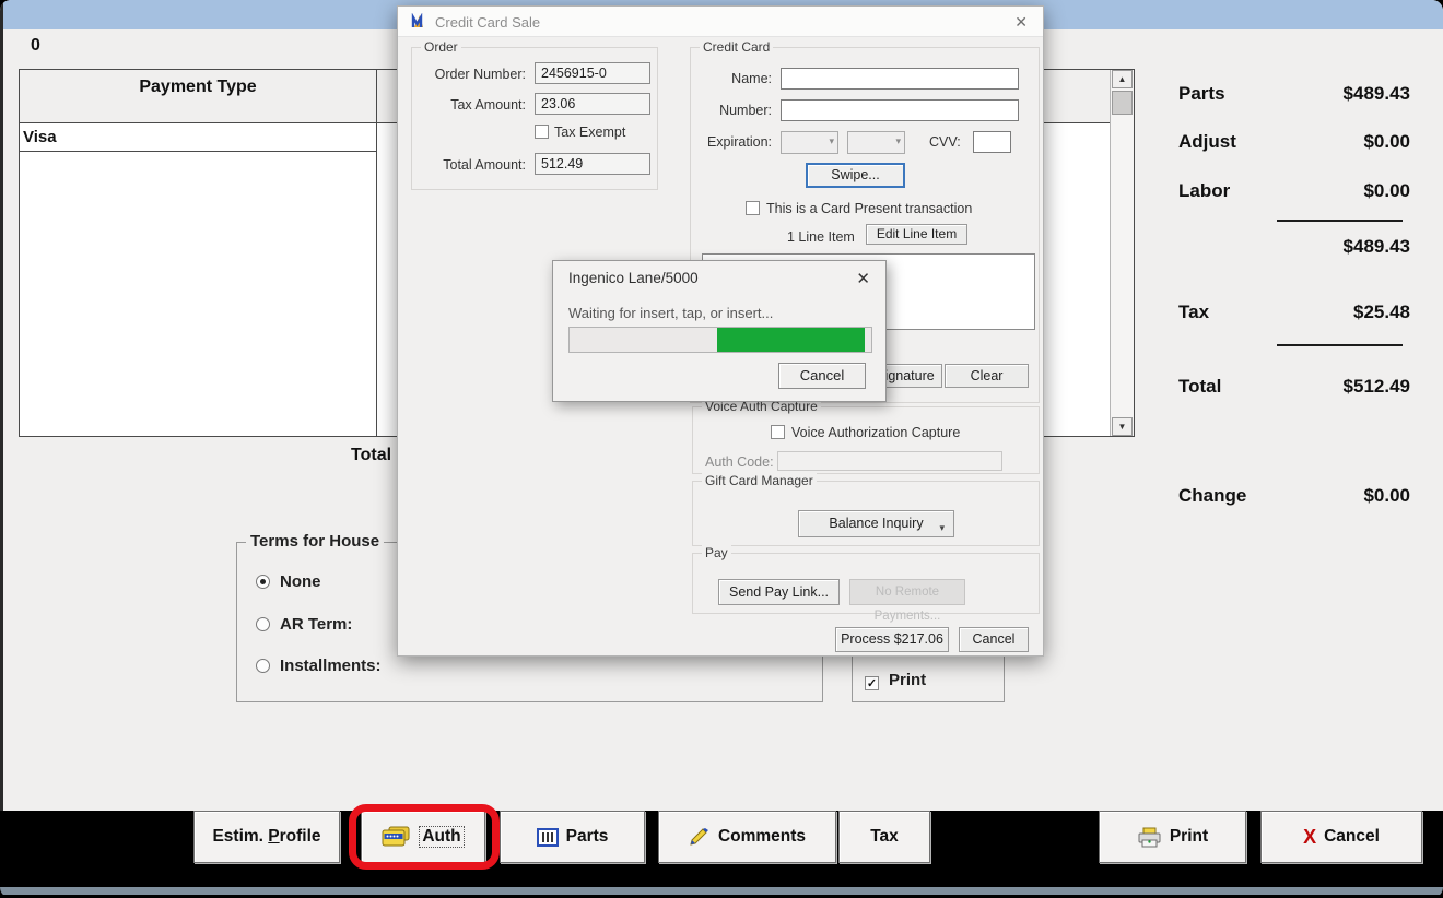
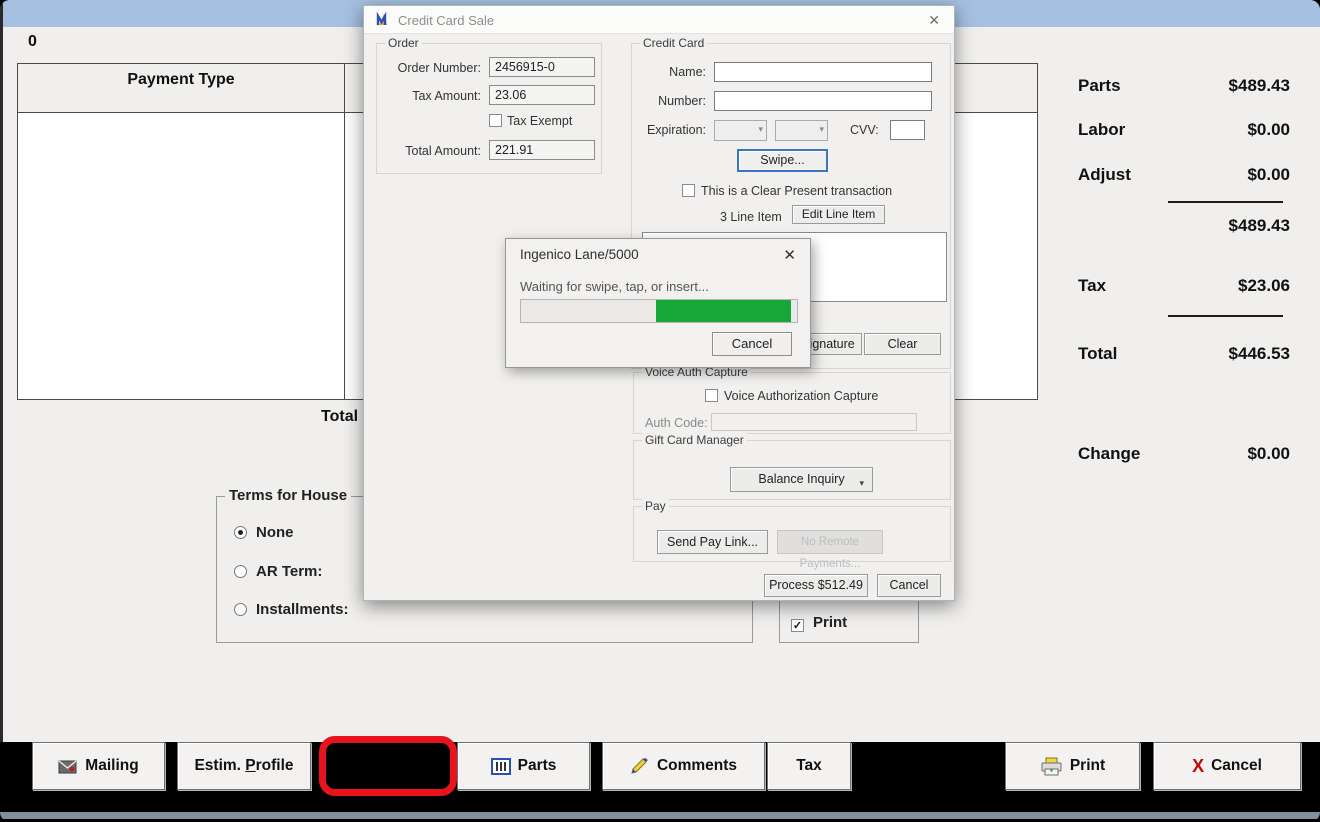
  0
  Payment Type
- Visa
- ▲
- ▼
  Total
  Parts
  $489.43
- Adjust
+ Labor
  $0.00
- Labor
+ Adjust
  $0.00
  $489.43
  Tax
- $25.48
+ $23.06
  Total
- $512.49
+ $446.53
  Change
  $0.00
  Terms for House
  None
  AR Term:
  Installments:
  ✓ Print
+ Mailing
  Estim. Profile
- Auth
  Parts
  Comments
  Tax
  Print
  X
  Cancel
  Credit Card Sale
  ✕
  Order
  Order Number:
  2456915-0
  Tax Amount:
  23.06
  Tax Exempt
  Total Amount:
- 512.49
+ 221.91
  Credit Card
  Name:
  Number:
  Expiration:
  ▾
  ▾
  CVV:
  Swipe...
- This is a Card Present transaction
+ This is a Clear Present transaction
- 1 Line Item
+ 3 Line Item
  Edit Line Item
  Clear
  Voice Auth Capture
  Voice Authorization Capture
  Auth Code:
  Gift Card Manager
  Balance Inquiry
  ▾
  Pay
  Send Pay Link...
  No Remote Payments...
- Process $217.06
+ Process $512.49
  Cancel
  Ingenico Lane/5000
  ✕
- Waiting for insert, tap, or insert...
+ Waiting for swipe, tap, or insert...
  Cancel
